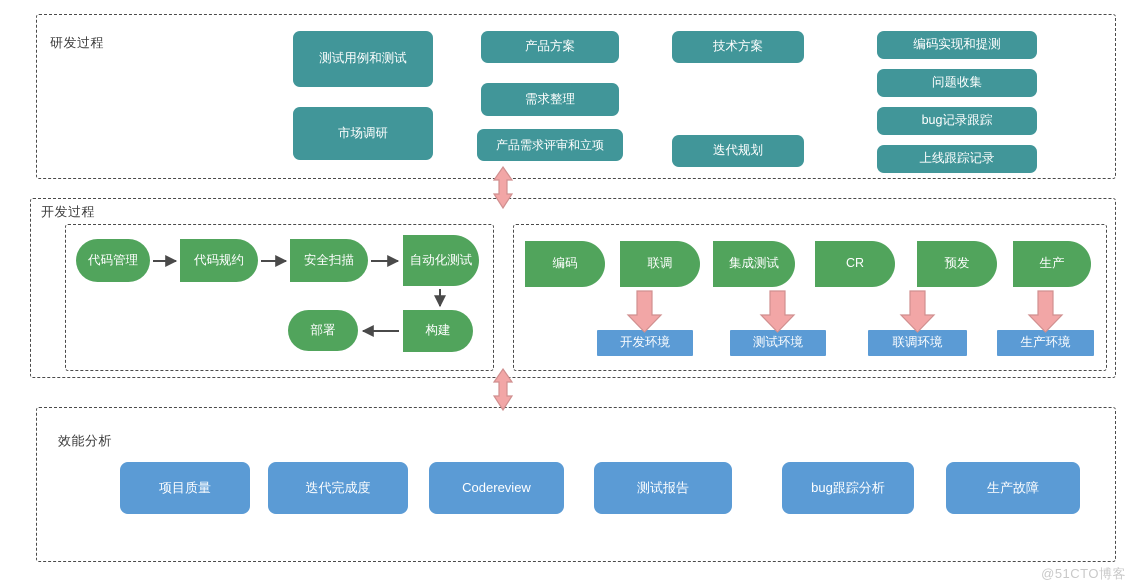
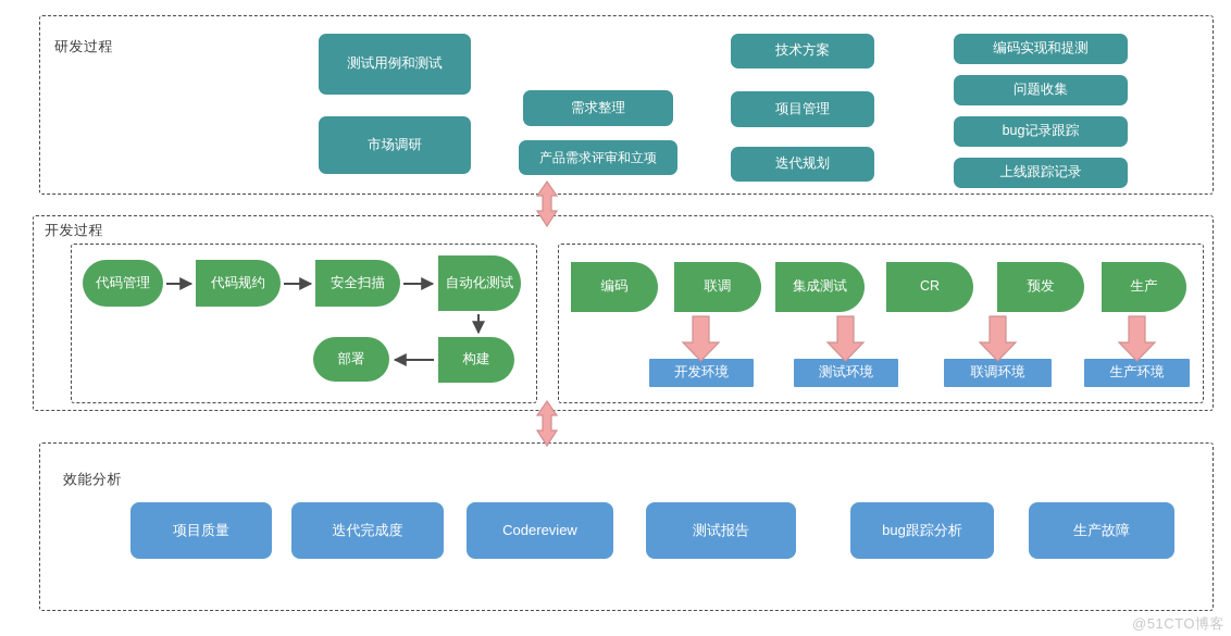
  研发过程
  测试用例和测试
  市场调研
- 产品方案
  需求整理
  产品需求评审和立项
  技术方案
+ 项目管理
  迭代规划
  编码实现和提测
  问题收集
  bug记录跟踪
  上线跟踪记录
  开发过程
  代码管理
  代码规约
  安全扫描
  自动化测试
  构建
  部署
  编码
  联调
  集成测试
  CR
  预发
  生产
  开发环境
  测试环境
  联调环境
  生产环境
  效能分析
  项目质量
  迭代完成度
  Codereview
  测试报告
  bug跟踪分析
  生产故障
  @51CTO博客
